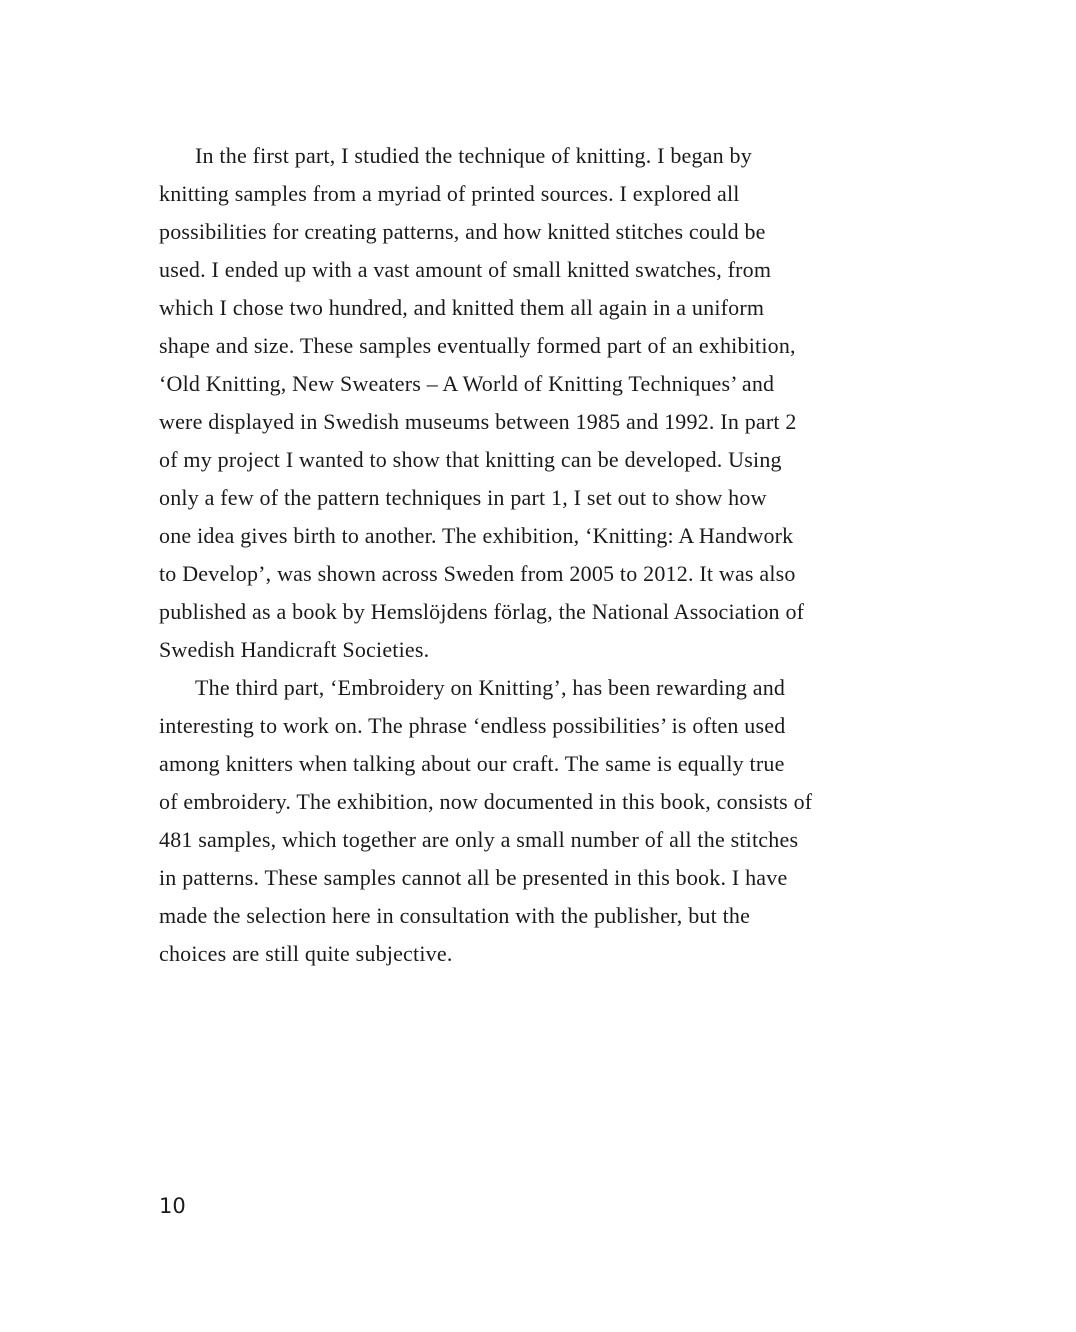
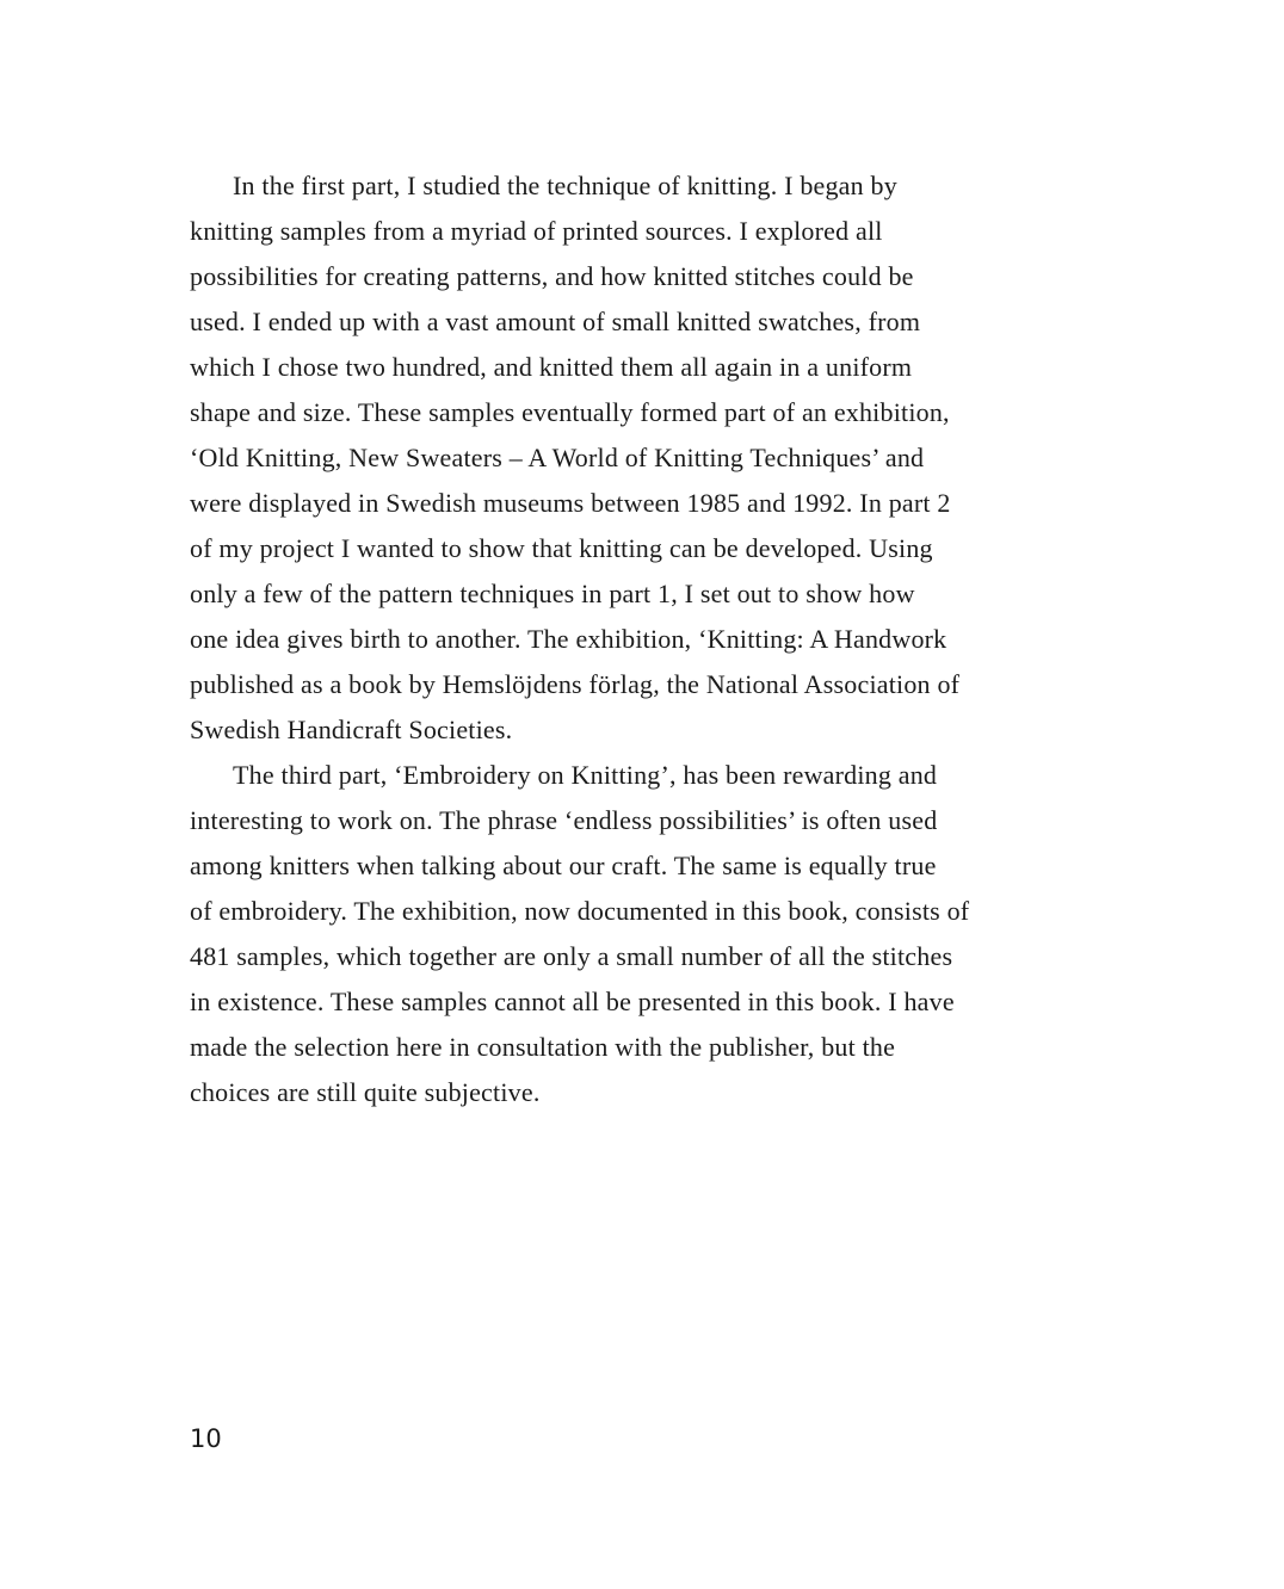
  In the first part, I studied the technique of knitting. I began by
  knitting samples from a myriad of printed sources. I explored all
  possibilities for creating patterns, and how knitted stitches could be
  used. I ended up with a vast amount of small knitted swatches, from
  which I chose two hundred, and knitted them all again in a uniform
  shape and size. These samples eventually formed part of an exhibition,
  ‘Old Knitting, New Sweaters – A World of Knitting Techniques’ and
  were displayed in Swedish museums between 1985 and 1992. In part 2
  of my project I wanted to show that knitting can be developed. Using
  only a few of the pattern techniques in part 1, I set out to show how
  one idea gives birth to another. The exhibition, ‘Knitting: A Handwork
- to Develop’, was shown across Sweden from 2005 to 2012. It was also
  published as a book by Hemslöjdens förlag, the National Association of
  Swedish Handicraft Societies.
  The third part, ‘Embroidery on Knitting’, has been rewarding and
  interesting to work on. The phrase ‘endless possibilities’ is often used
  among knitters when talking about our craft. The same is equally true
  of embroidery. The exhibition, now documented in this book, consists of
  481 samples, which together are only a small number of all the stitches
- in patterns. These samples cannot all be presented in this book. I have
+ in existence. These samples cannot all be presented in this book. I have
  made the selection here in consultation with the publisher, but the
  choices are still quite subjective.
  10
